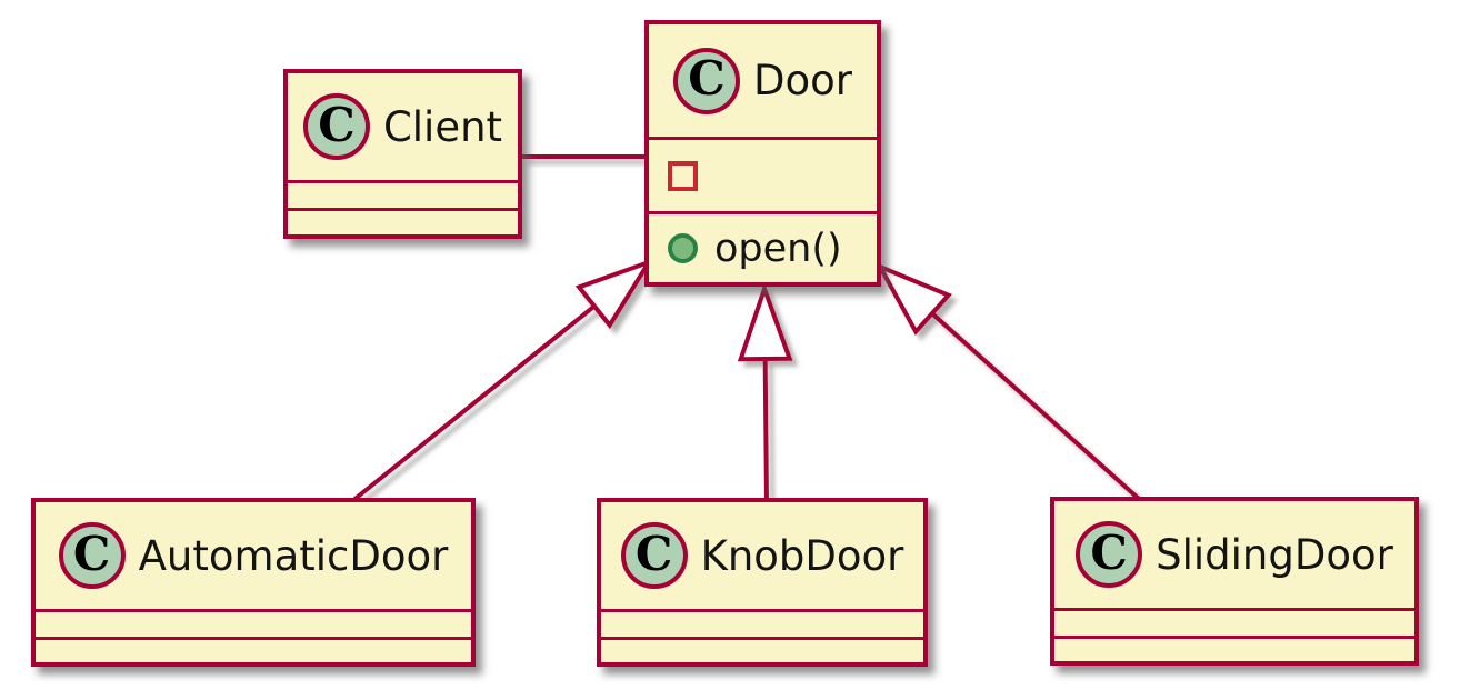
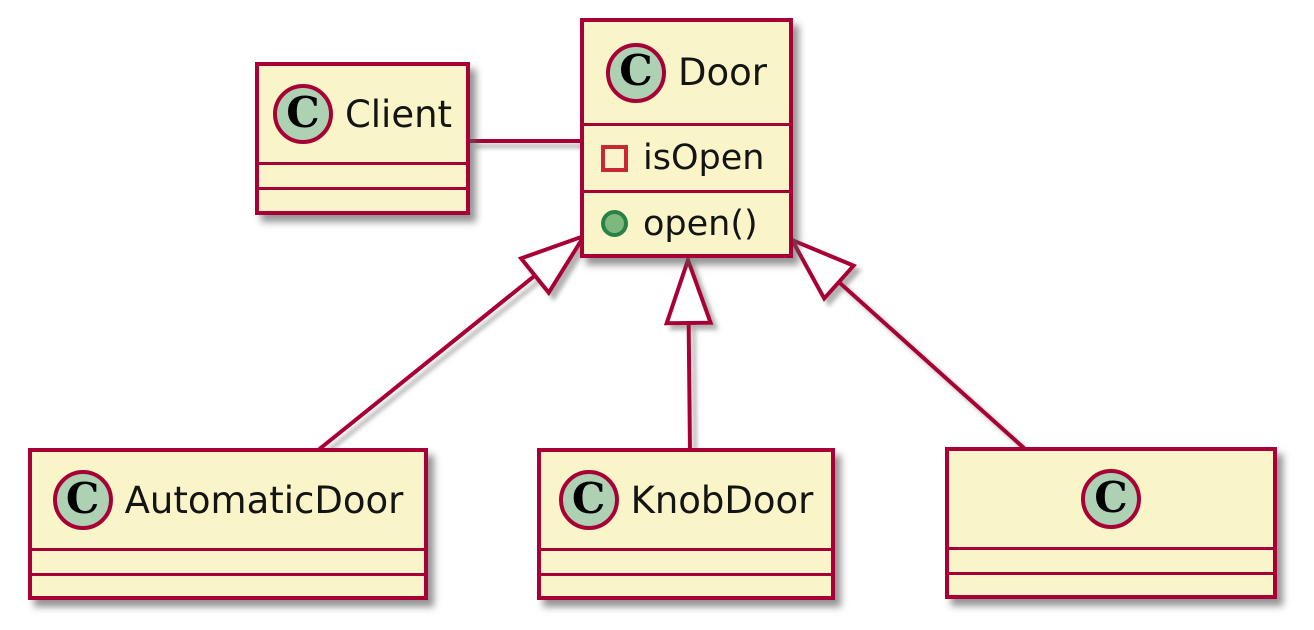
  C
  Client
  C
  Door
+ isOpen
  open()
  C
  AutomaticDoor
  C
  KnobDoor
  C
- SlidingDoor
